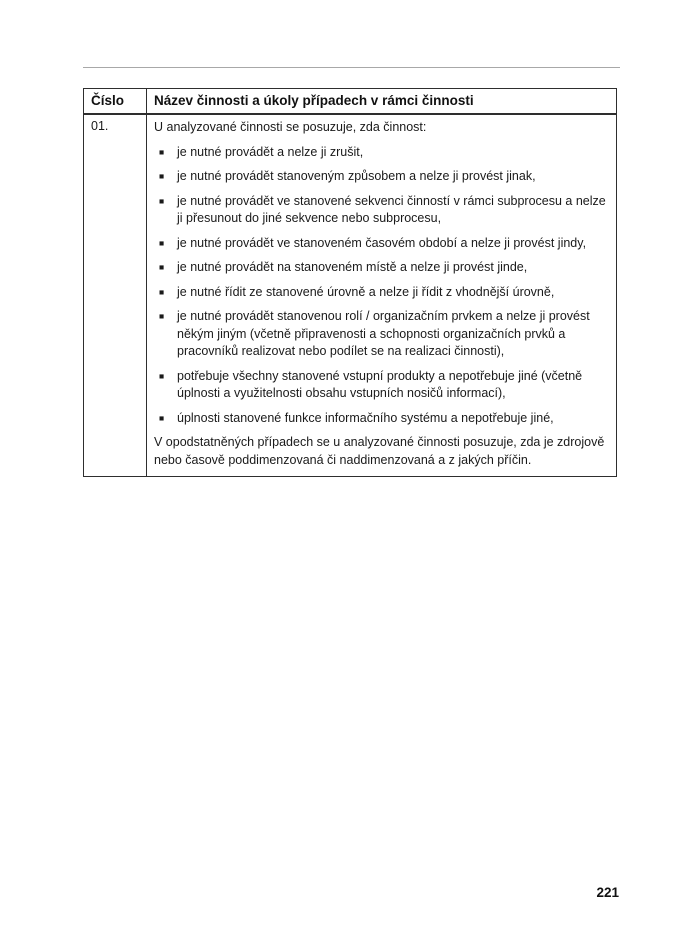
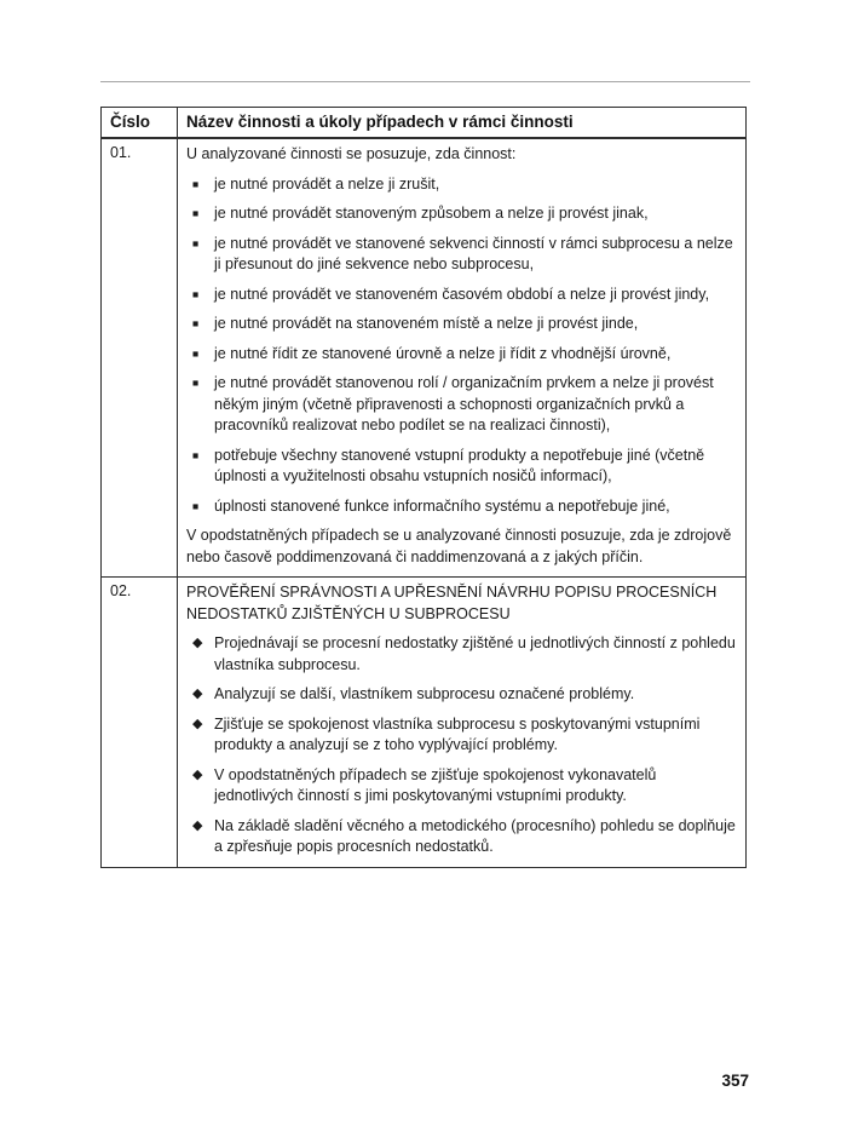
  Číslo	Název činnosti a úkoly případech v rámci činnosti
  01.	U analyzované činnosti se posuzuje, zda činnost:■ je nutné provádět a nelze ji zrušit,■ je nutné provádět stanoveným způsobem a nelze ji provést jinak,■ je nutné provádět ve stanovené sekvenci činností v rámci subprocesu a nelze ji přesunout do jiné sekvence nebo subprocesu,■ je nutné provádět ve stanoveném časovém období a nelze ji provést jindy,■ je nutné provádět na stanoveném místě a nelze ji provést jinde,■ je nutné řídit ze stanovené úrovně a nelze ji řídit z vhodnější úrovně,■ je nutné provádět stanovenou rolí / organizačním prvkem a nelze ji provést někým jiným (včetně připravenosti a schopnosti organizačních prvků a pracovníků realizovat nebo podílet se na realizaci činnosti),■ potřebuje všechny stanovené vstupní produkty a nepotřebuje jiné (včetně úplnosti a využitelnosti obsahu vstupních nosičů informací),■ úplnosti stanovené funkce informačního systému a nepotřebuje jiné,V opodstatněných případech se u analyzované činnosti posuzuje, zda je zdrojově nebo časově poddimenzovaná či naddimenzovaná a z jakých příčin.
+ 02.	PROVĚŘENÍ SPRÁVNOSTI A UPŘESNĚNÍ NÁVRHU POPISU PROCESNÍCH NEDOSTATKŮ ZJIŠTĚNÝCH U SUBPROCESU◆ Projednávají se procesní nedostatky zjištěné u jednotlivých činností z pohledu vlastníka subprocesu.◆ Analyzují se další, vlastníkem subprocesu označené problémy.◆ Zjišťuje se spokojenost vlastníka subprocesu s poskytovanými vstupními produkty a analyzují se z toho vyplývající problémy.◆ V opodstatněných případech se zjišťuje spokojenost vykonavatelů jednotlivých činností s jimi poskytovanými vstupními produkty.◆ Na základě sladění věcného a metodického (procesního) pohledu se doplňuje a zpřesňuje popis procesních nedostatků.
- 221
+ 357
